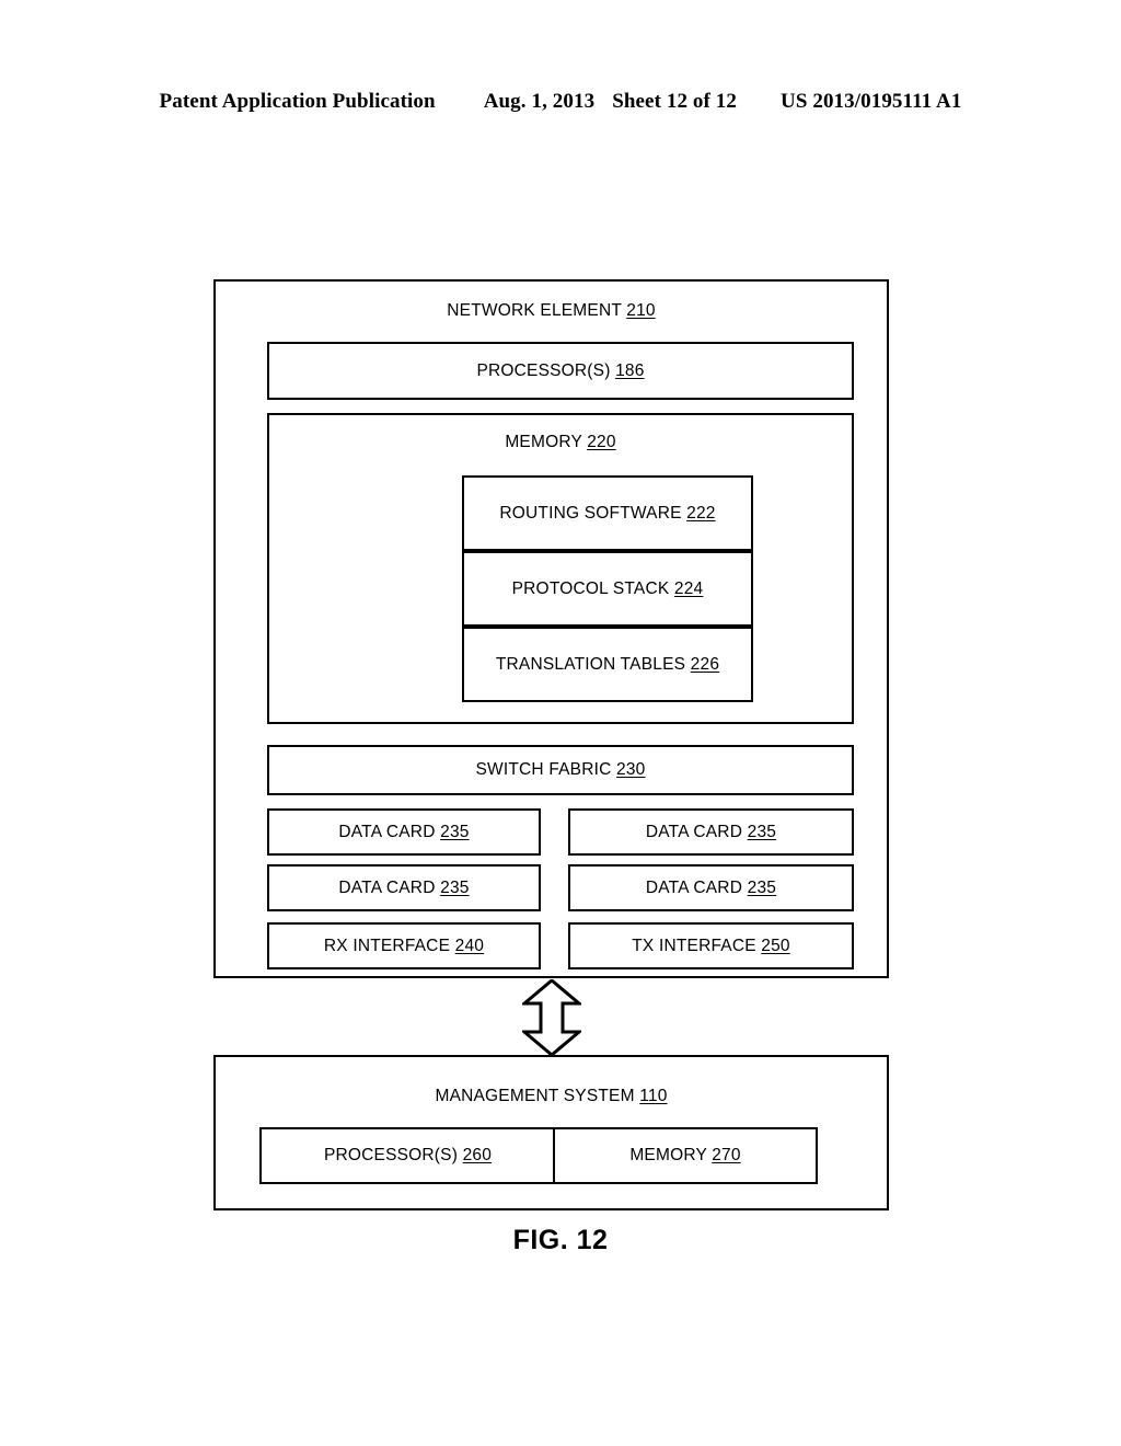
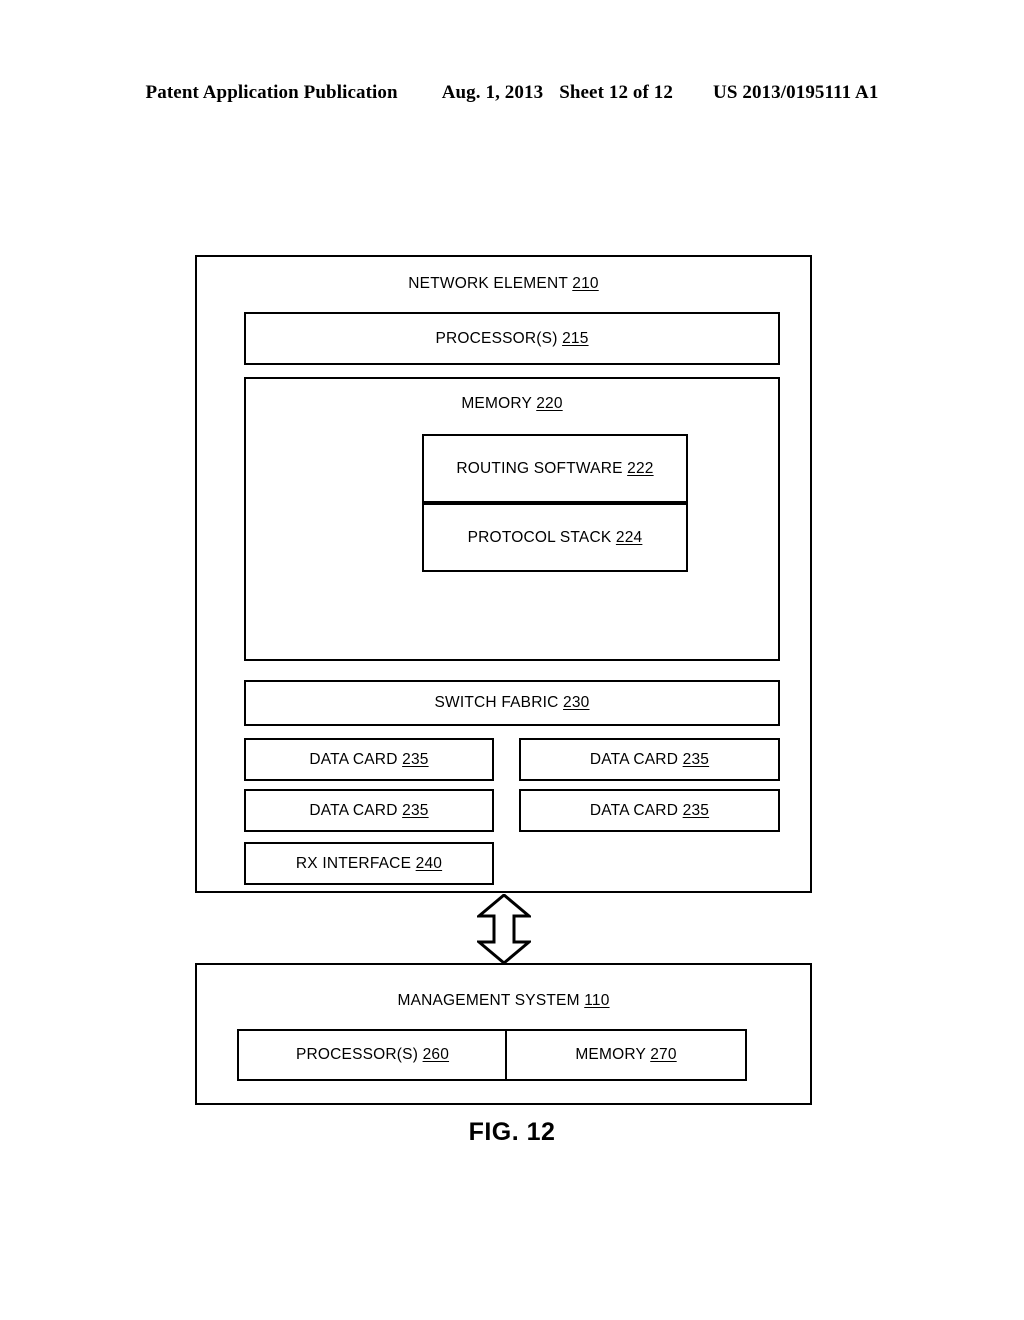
  Patent Application Publication
  Aug. 1, 2013
  Sheet 12 of 12
  US 2013/0195111 A1
  NETWORK ELEMENT 210
- PROCESSOR(S) 186
+ PROCESSOR(S) 215
  MEMORY 220
  ROUTING SOFTWARE 222
  PROTOCOL STACK 224
- TRANSLATION TABLES 226
  SWITCH FABRIC 230
  DATA CARD 235
  DATA CARD 235
  DATA CARD 235
  DATA CARD 235
  RX INTERFACE 240
- TX INTERFACE 250
  MANAGEMENT SYSTEM 110
  PROCESSOR(S) 260
  MEMORY 270
  FIG. 12
